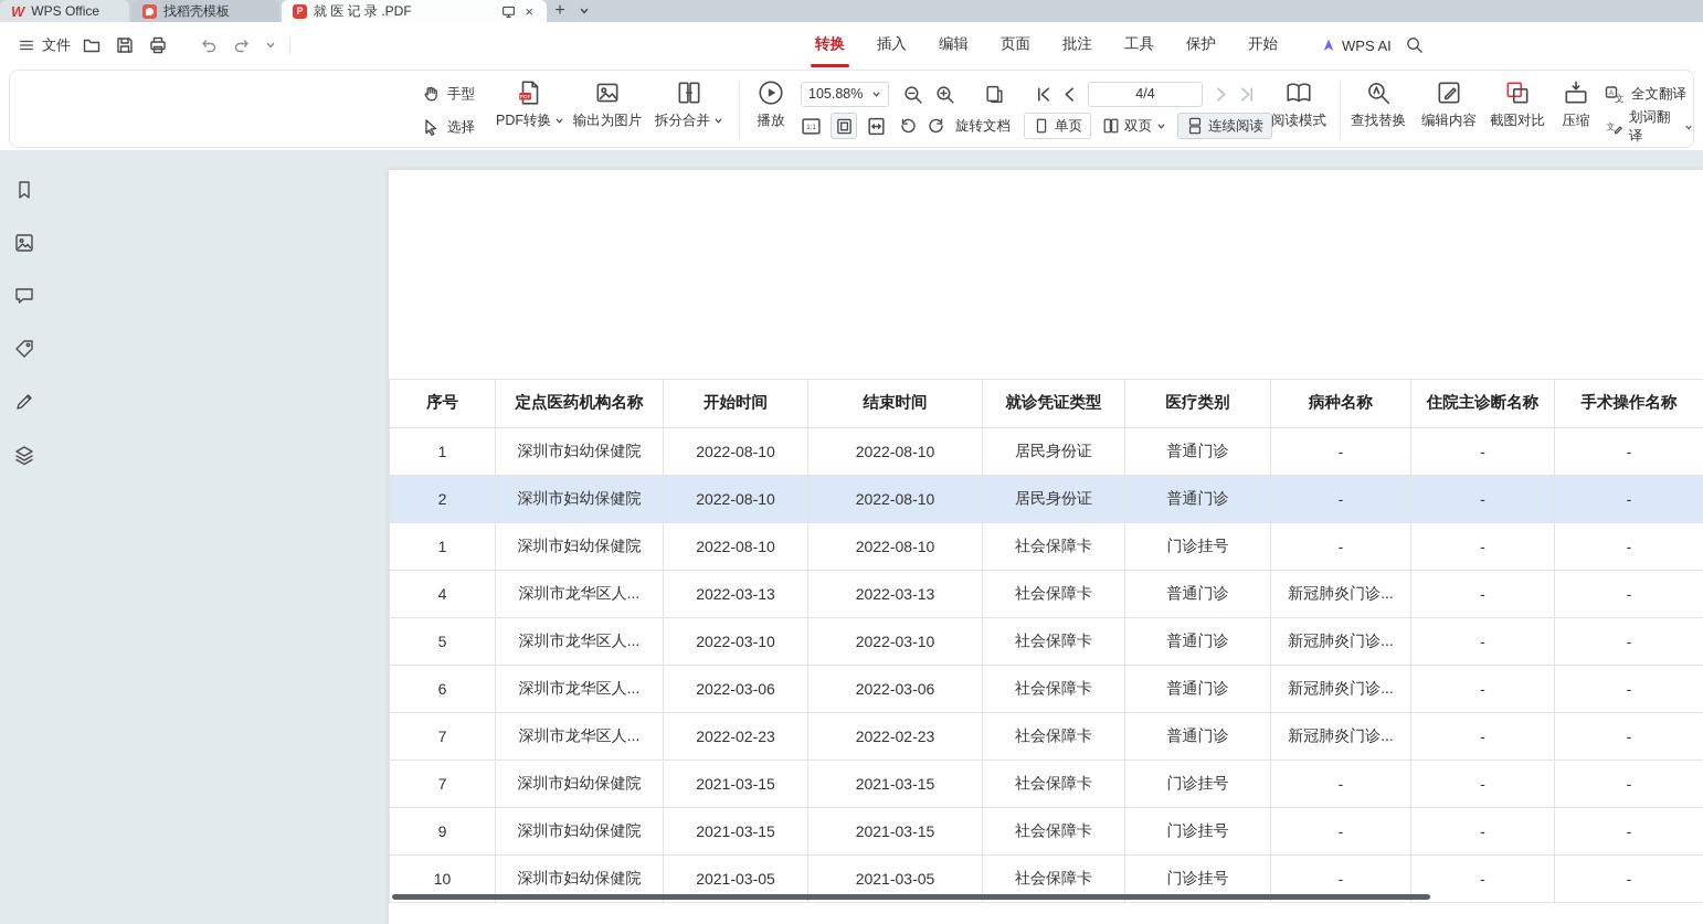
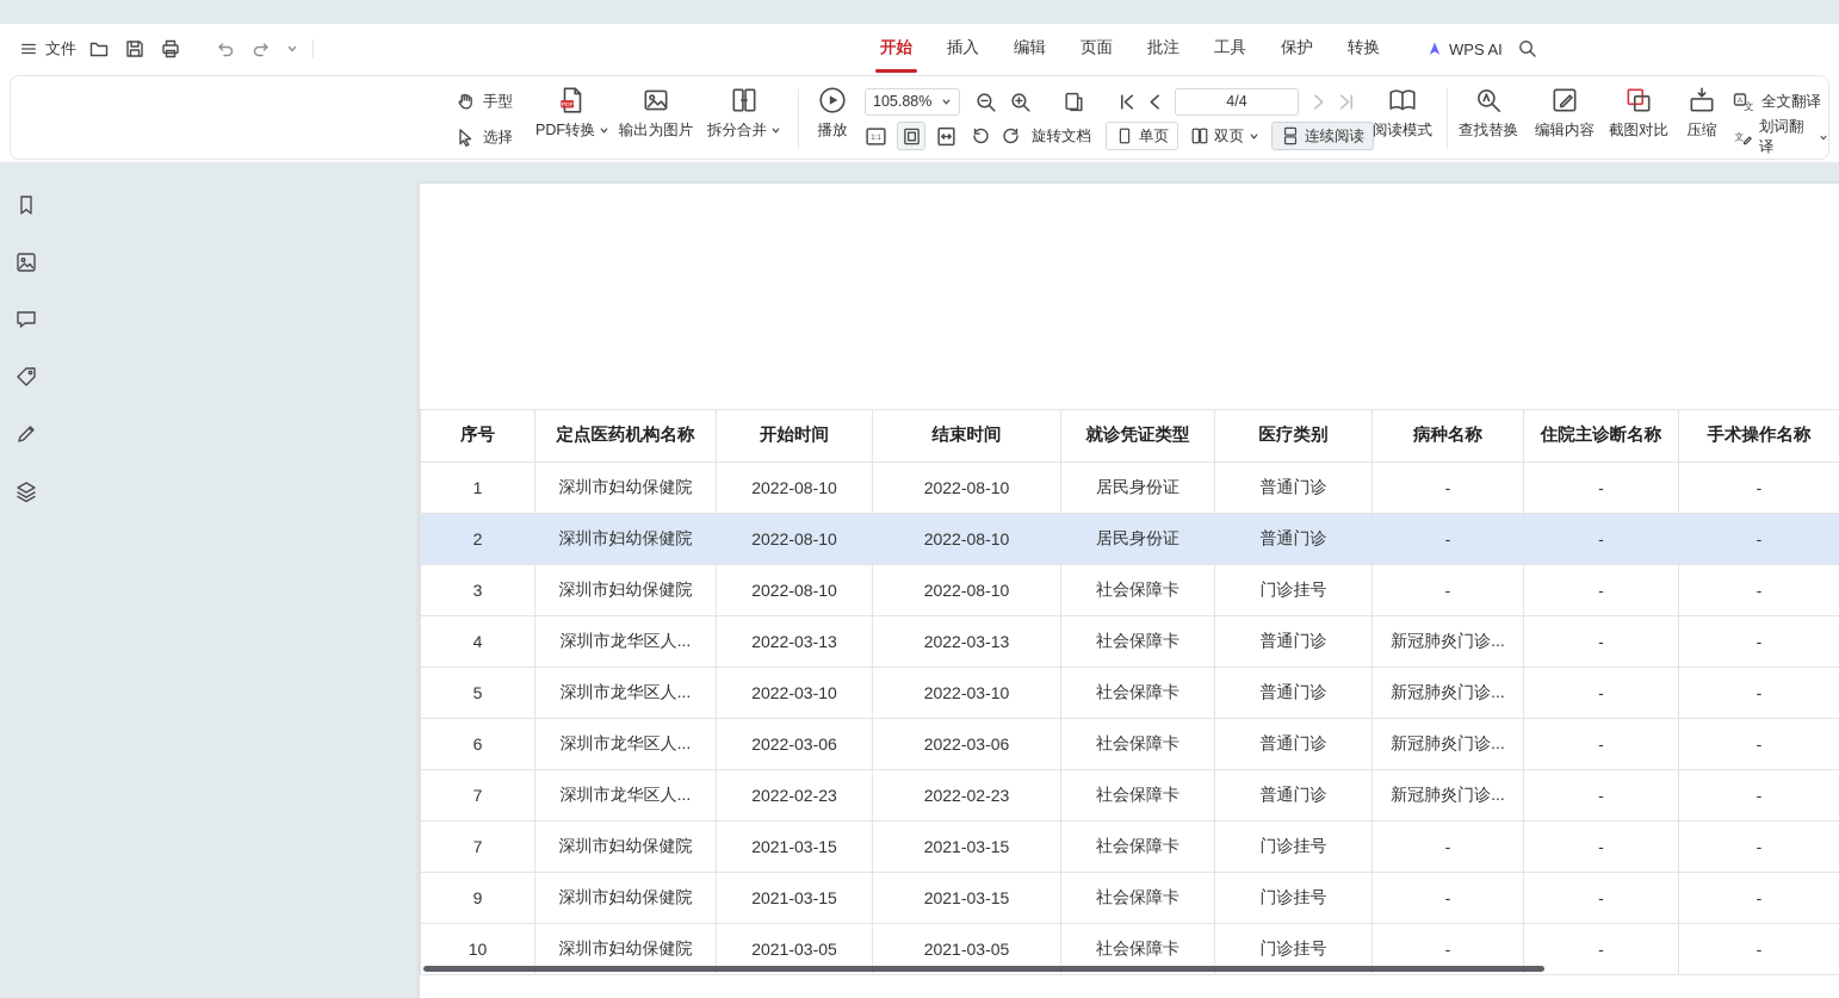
- W
- WPS Office
- 找稻壳模板
- P
- 就 医 记 录 .PDF
- ×
- +
  文件
- 转换
+ 开始
  插入
  编辑
  页面
  批注
  工具
  保护
- 开始
+ 转换
  WPS AI
  手型
  选择
  PDF转换
  输出为图片
  拆分合并
  播放
  105.88%
  4/4
  旋转文档
  单页
  双页
  连续阅读
  阅读模式
  查找替换
  编辑内容
  截图对比
  压缩
  文
  全文翻译
  文
  划词翻译
  序号	定点医药机构名称	开始时间	结束时间	就诊凭证类型	医疗类别	病种名称	住院主诊断名称	手术操作名称
  1	深圳市妇幼保健院	2022-08-10	2022-08-10	居民身份证	普通门诊	-	-	-
  2	深圳市妇幼保健院	2022-08-10	2022-08-10	居民身份证	普通门诊	-	-	-
- 1	深圳市妇幼保健院	2022-08-10	2022-08-10	社会保障卡	门诊挂号	-	-	-
+ 3	深圳市妇幼保健院	2022-08-10	2022-08-10	社会保障卡	门诊挂号	-	-	-
  4	深圳市龙华区人...	2022-03-13	2022-03-13	社会保障卡	普通门诊	新冠肺炎门诊...	-	-
  5	深圳市龙华区人...	2022-03-10	2022-03-10	社会保障卡	普通门诊	新冠肺炎门诊...	-	-
  6	深圳市龙华区人...	2022-03-06	2022-03-06	社会保障卡	普通门诊	新冠肺炎门诊...	-	-
  7	深圳市龙华区人...	2022-02-23	2022-02-23	社会保障卡	普通门诊	新冠肺炎门诊...	-	-
  7	深圳市妇幼保健院	2021-03-15	2021-03-15	社会保障卡	门诊挂号	-	-	-
  9	深圳市妇幼保健院	2021-03-15	2021-03-15	社会保障卡	门诊挂号	-	-	-
  10	深圳市妇幼保健院	2021-03-05	2021-03-05	社会保障卡	门诊挂号	-	-	-
